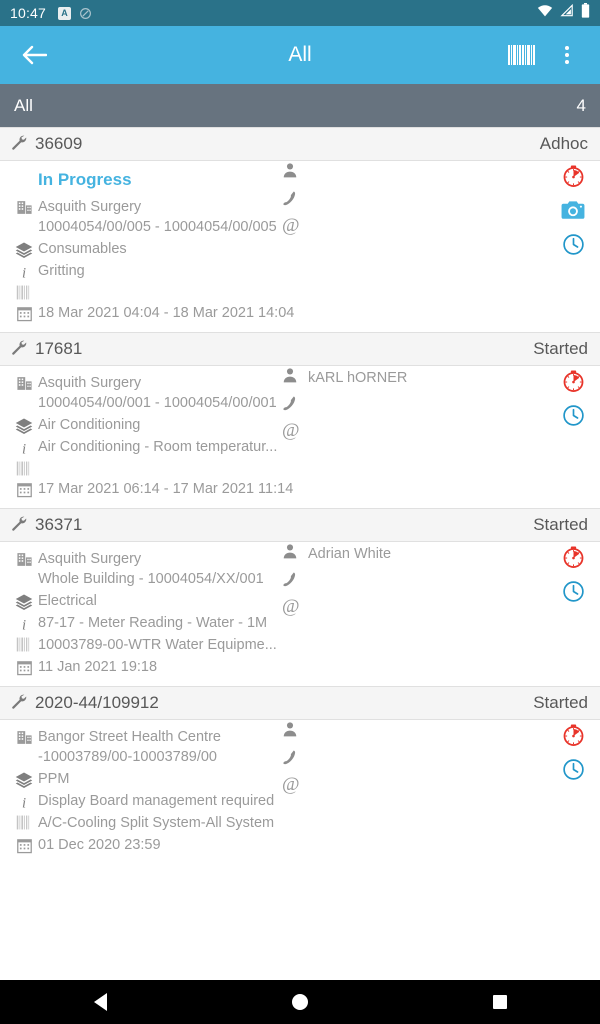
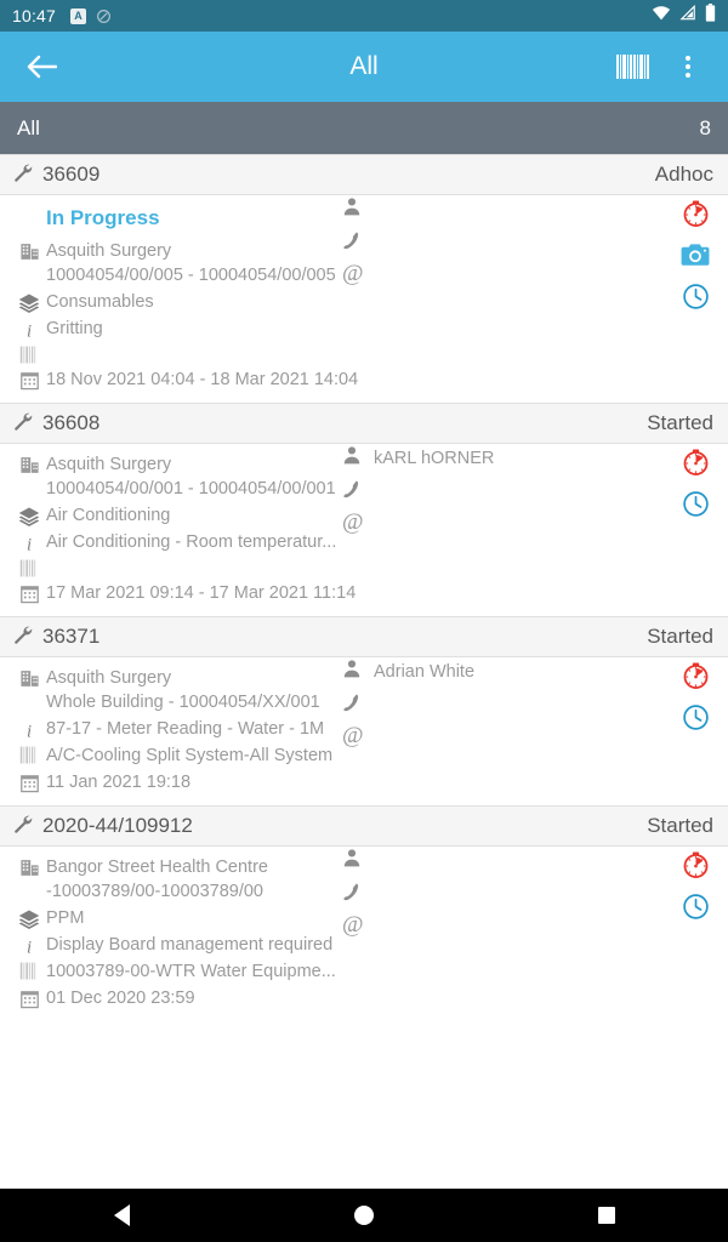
  10:47
  A
  All
  All
- 4
+ 8
  36609
  Adhoc
  In Progress
  Asquith Surgery
  10004054/00/005 - 10004054/00/005
  Consumables
  i
  Gritting
- 18 Mar 2021 04:04 - 18 Mar 2021 14:04
+ 18 Nov 2021 04:04 - 18 Mar 2021 14:04
  @
- 17681
+ 36608
  Started
  Asquith Surgery
  10004054/00/001 - 10004054/00/001
  Air Conditioning
  i
  Air Conditioning - Room temperatur...
- 17 Mar 2021 06:14 - 17 Mar 2021 11:14
+ 17 Mar 2021 09:14 - 17 Mar 2021 11:14
  kARL hORNER
  @
  36371
  Started
  Asquith Surgery
  Whole Building - 10004054/XX/001
- Electrical
  i
  87-17 - Meter Reading - Water - 1M
- 10003789-00-WTR Water Equipme...
+ A/C-Cooling Split System-All System
  11 Jan 2021 19:18
  Adrian White
  @
  2020-44/109912
  Started
  Bangor Street Health Centre
  -10003789/00-10003789/00
  PPM
  i
  Display Board management required
- A/C-Cooling Split System-All System
+ 10003789-00-WTR Water Equipme...
  01 Dec 2020 23:59
  @
